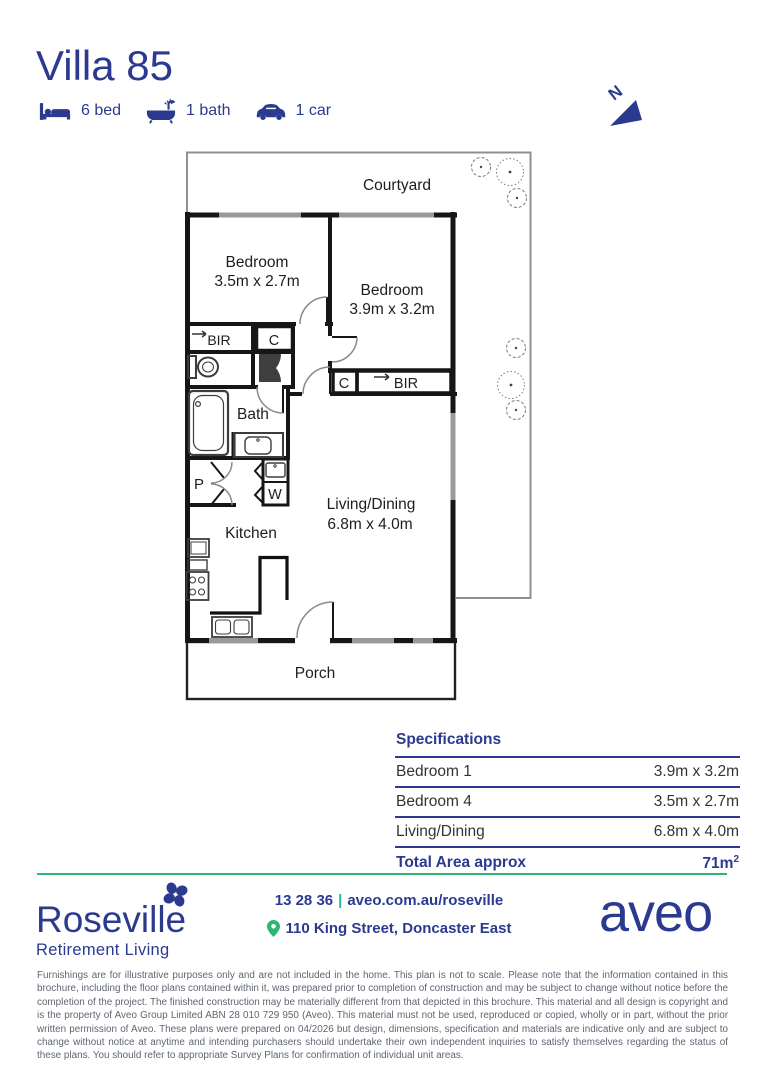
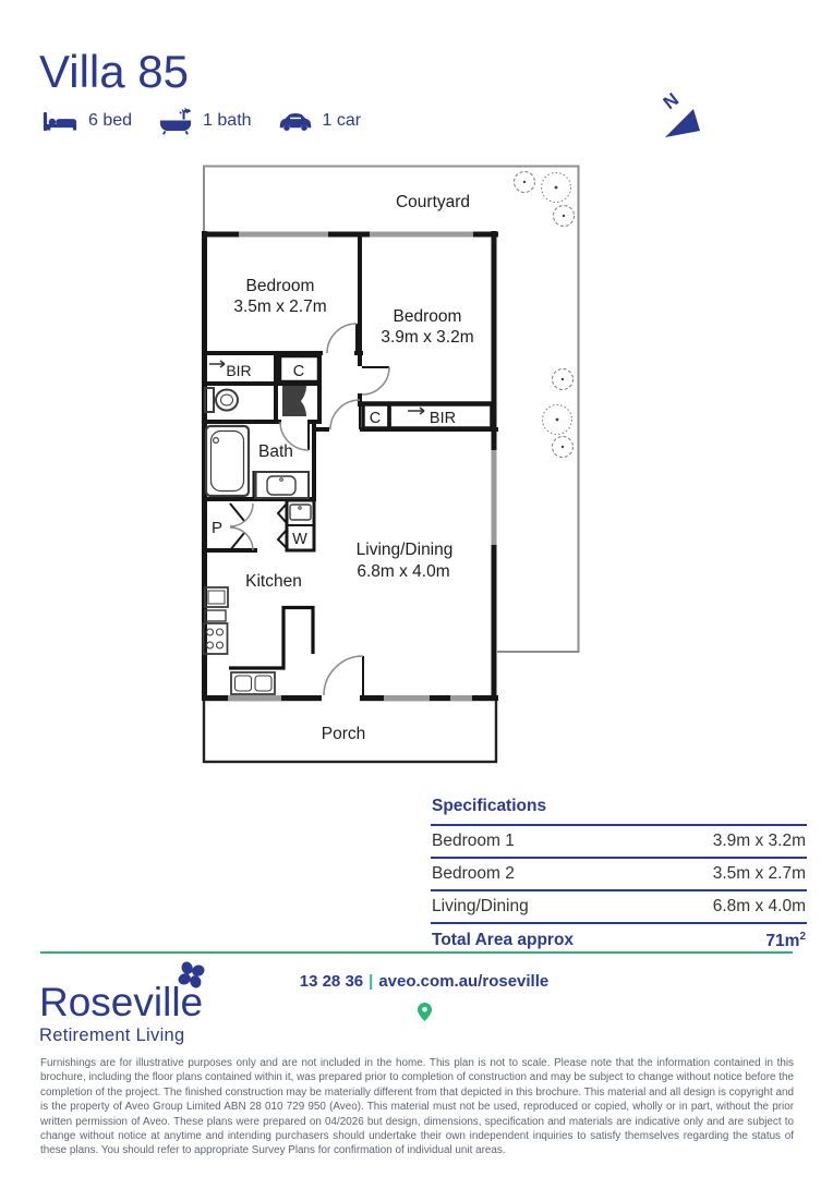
  Villa 85
  6 bed
  1 bath
  1 car
  Courtyard
  Bedroom
  3.5m x 2.7m
  Bedroom
  3.9m x 3.2m
  BIR
  C
  Bath
  C
  BIR
  P
  W
  Kitchen
  Living/Dining
  6.8m x 4.0m
  Porch
  Specifications
  Bedroom 1
  3.9m x 3.2m
- Bedroom 4
+ Bedroom 2
  3.5m x 2.7m
  Living/Dining
  6.8m x 4.0m
  Total Area approx
  71m2
  Roseville
  Retirement Living
  13 28 36 | aveo.com.au/roseville
- 110 King Street, Doncaster East
- aveo
  Furnishings are for illustrative purposes only and are not included in the home. This plan is not to scale. Please note that the information contained in this brochure, including the floor plans contained within it, was prepared prior to completion of construction and may be subject to change without notice before the completion of the project. The finished construction may be materially different from that depicted in this brochure. This material and all design is copyright and is the property of Aveo Group Limited ABN 28 010 729 950 (Aveo). This material must not be used, reproduced or copied, wholly or in part, without the prior written permission of Aveo. These plans were prepared on 04/2026 but design, dimensions, specification and materials are indicative only and are subject to change without notice at anytime and intending purchasers should undertake their own independent inquiries to satisfy themselves regarding the status of these plans. You should refer to appropriate Survey Plans for confirmation of individual unit areas.
